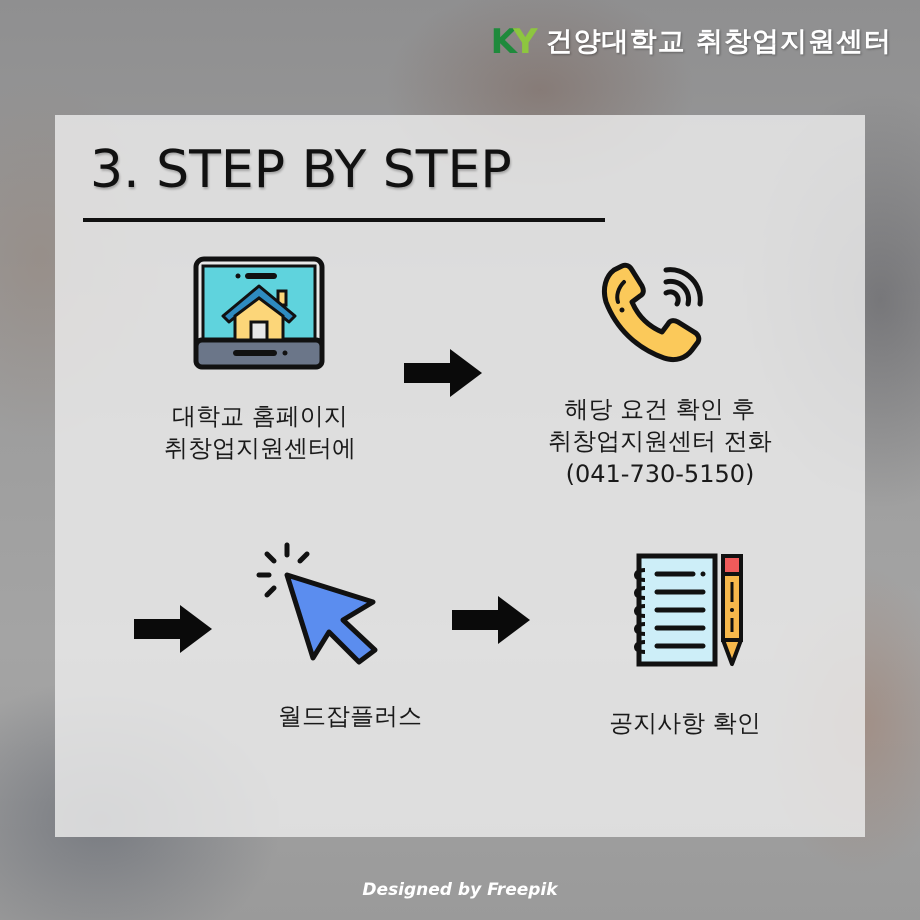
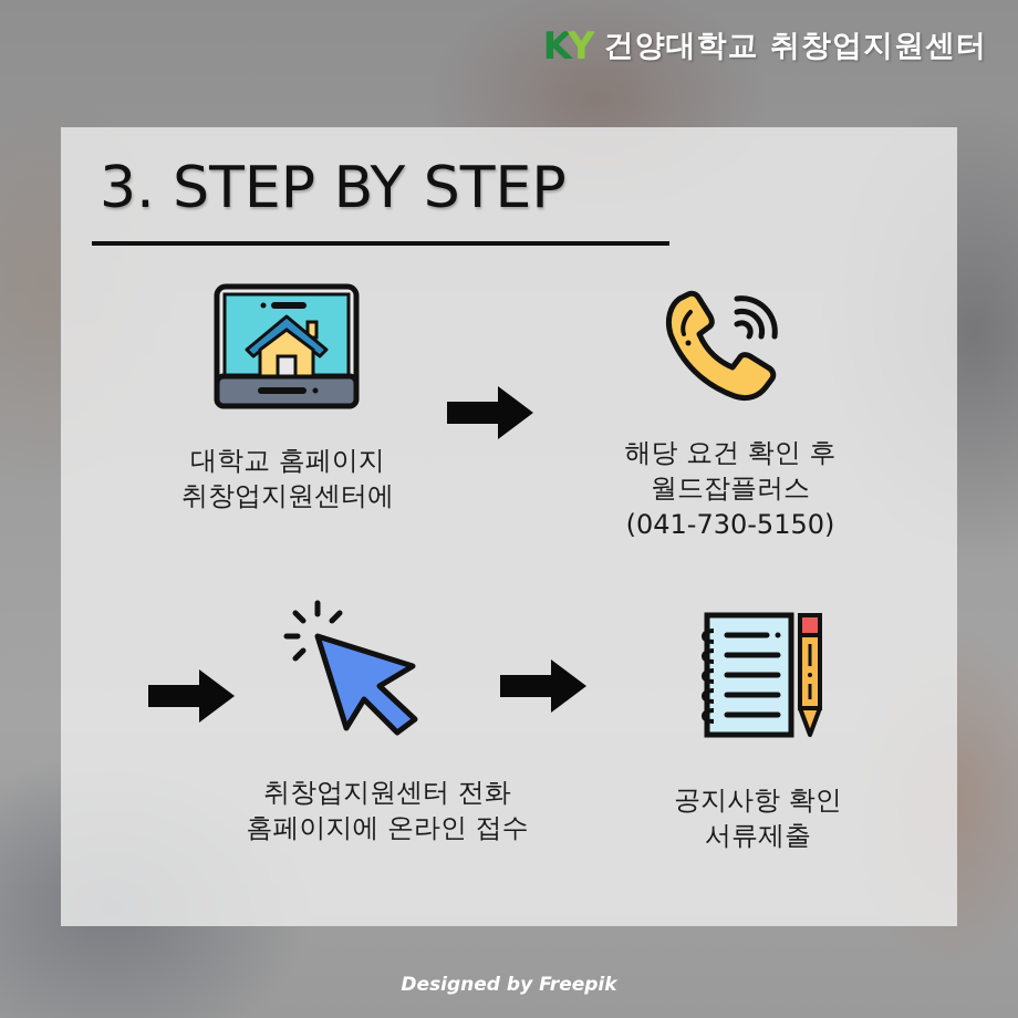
  K
  Y
  건양대학교 취창업지원센터
  3. STEP BY STEP
  대학교 홈페이지
  취창업지원센터에
  해당 요건 확인 후
- 취창업지원센터 전화
+ 월드잡플러스
  (041-730-5150)
- 월드잡플러스
+ 취창업지원센터 전화
+ 홈페이지에 온라인 접수
  공지사항 확인
+ 서류제출
  Designed by Freepik
